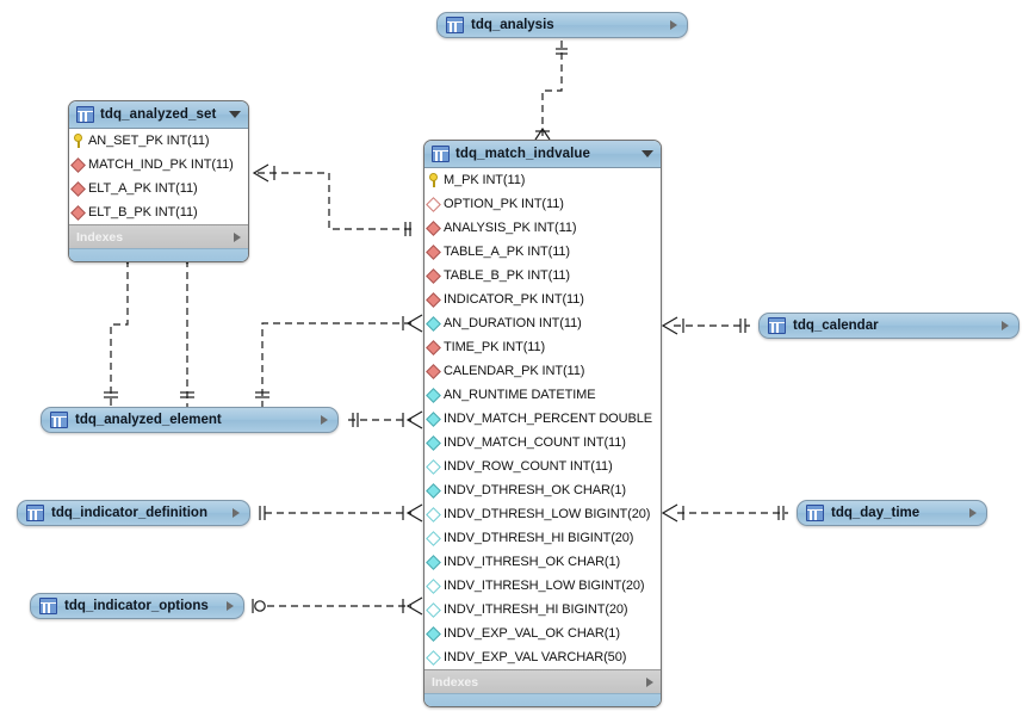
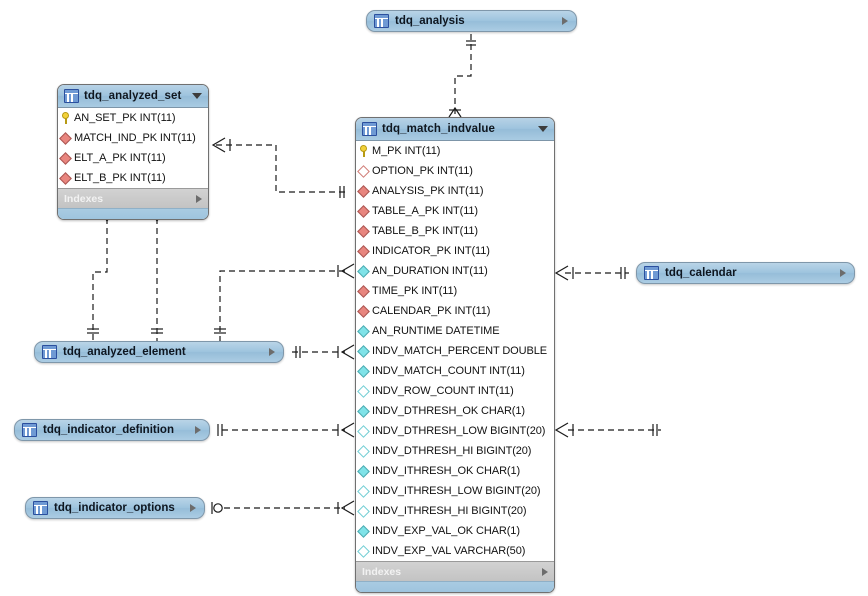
  tdq_analysis
  tdq_analyzed_set
  AN_SET_PK INT(11)
  MATCH_IND_PK INT(11)
  ELT_A_PK INT(11)
  ELT_B_PK INT(11)
  Indexes
  tdq_match_indvalue
  M_PK INT(11)
  OPTION_PK INT(11)
  ANALYSIS_PK INT(11)
  TABLE_A_PK INT(11)
  TABLE_B_PK INT(11)
  INDICATOR_PK INT(11)
  AN_DURATION INT(11)
  TIME_PK INT(11)
  CALENDAR_PK INT(11)
  AN_RUNTIME DATETIME
  INDV_MATCH_PERCENT DOUBLE
  INDV_MATCH_COUNT INT(11)
  INDV_ROW_COUNT INT(11)
  INDV_DTHRESH_OK CHAR(1)
  INDV_DTHRESH_LOW BIGINT(20)
  INDV_DTHRESH_HI BIGINT(20)
  INDV_ITHRESH_OK CHAR(1)
  INDV_ITHRESH_LOW BIGINT(20)
  INDV_ITHRESH_HI BIGINT(20)
  INDV_EXP_VAL_OK CHAR(1)
  INDV_EXP_VAL VARCHAR(50)
  Indexes
  tdq_calendar
  tdq_analyzed_element
  tdq_indicator_definition
- tdq_day_time
  tdq_indicator_options
